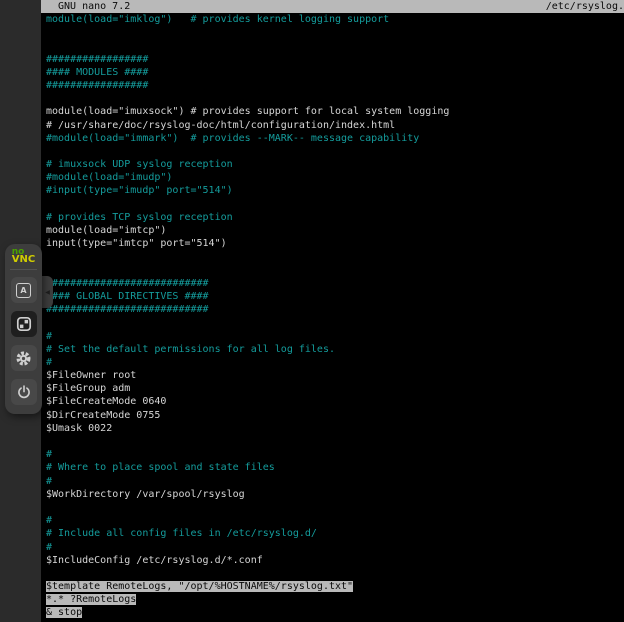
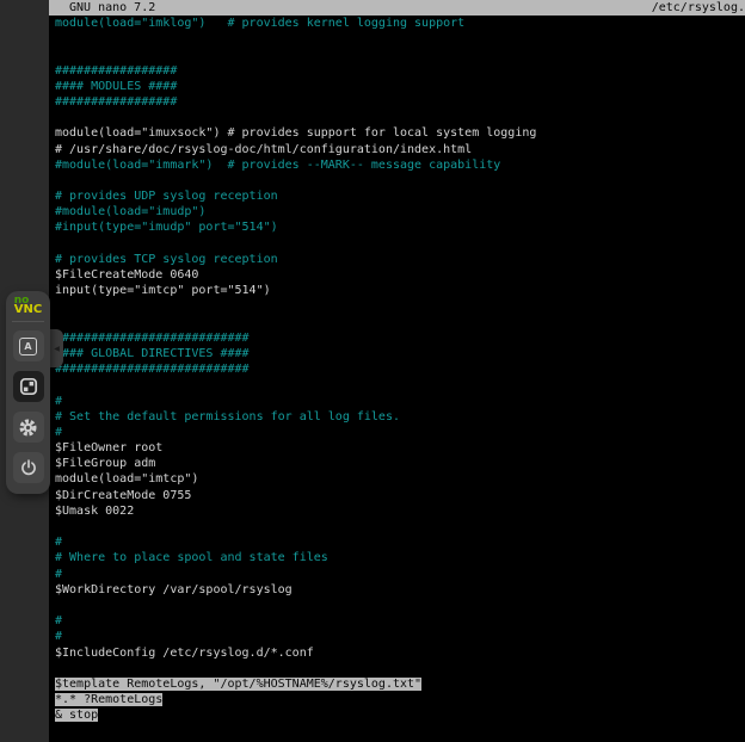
  GNU nano 7.2
  /etc/rsyslog.
  module(load="imklog") # provides kernel logging support
  #################
  #### MODULES ####
  #################
  module(load="imuxsock") # provides support for local system logging
  # /usr/share/doc/rsyslog-doc/html/configuration/index.html
  #module(load="immark") # provides --MARK-- message capability
- # imuxsock UDP syslog reception
+ # provides UDP syslog reception
  #module(load="imudp")
  #input(type="imudp" port="514")
  # provides TCP syslog reception
- module(load="imtcp")
+ $FileCreateMode 0640
  input(type="imtcp" port="514")
  ##########################
  ### GLOBAL DIRECTIVES ####
  ###########################
  #
  # Set the default permissions for all log files.
  #
  $FileOwner root
  $FileGroup adm
- $FileCreateMode 0640
+ module(load="imtcp")
  $DirCreateMode 0755
  $Umask 0022
  #
  # Where to place spool and state files
  #
  $WorkDirectory /var/spool/rsyslog
  #
- # Include all config files in /etc/rsyslog.d/
  #
  $IncludeConfig /etc/rsyslog.d/*.conf
  $template RemoteLogs, "/opt/%HOSTNAME%/rsyslog.txt"
  *.* ?RemoteLogs
  & stop
  no
  VNC
  A
